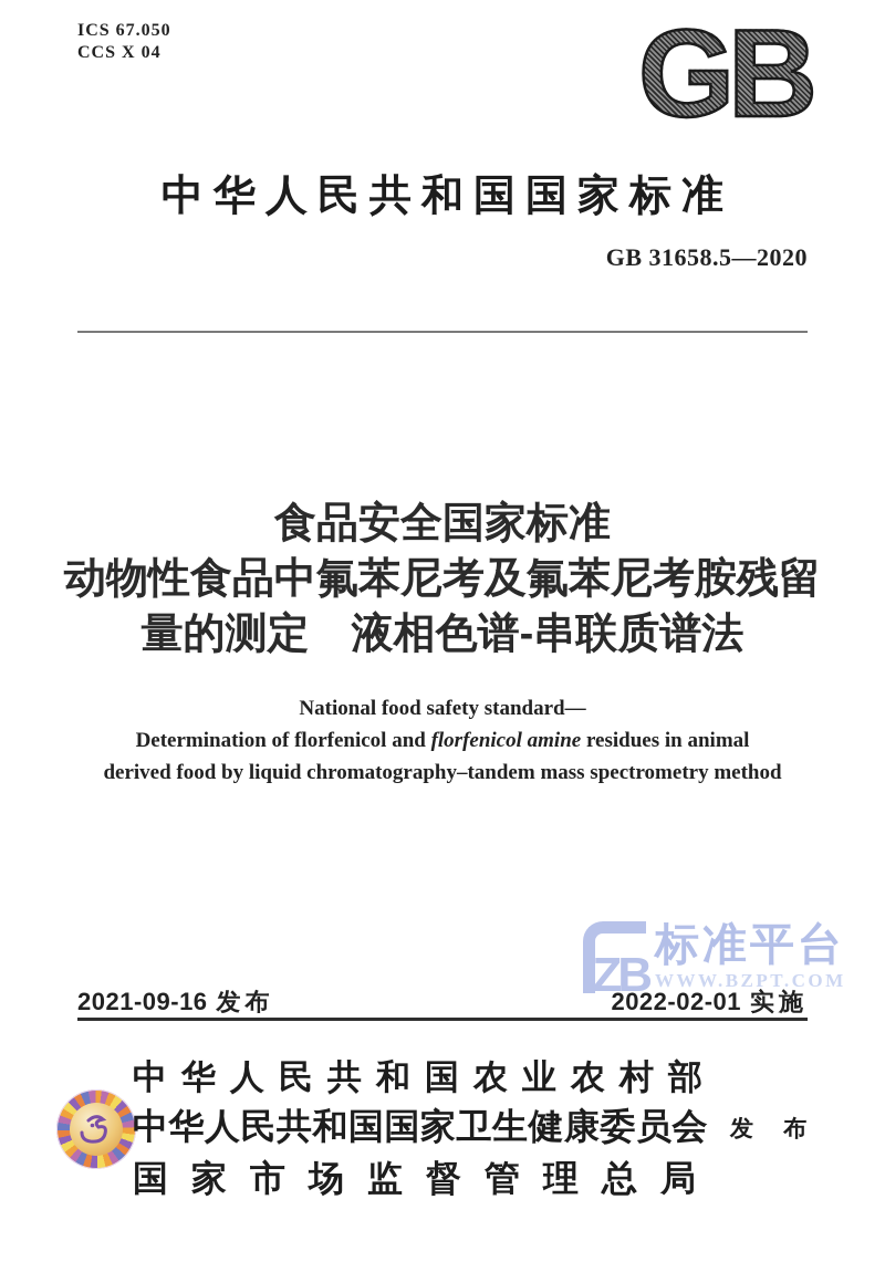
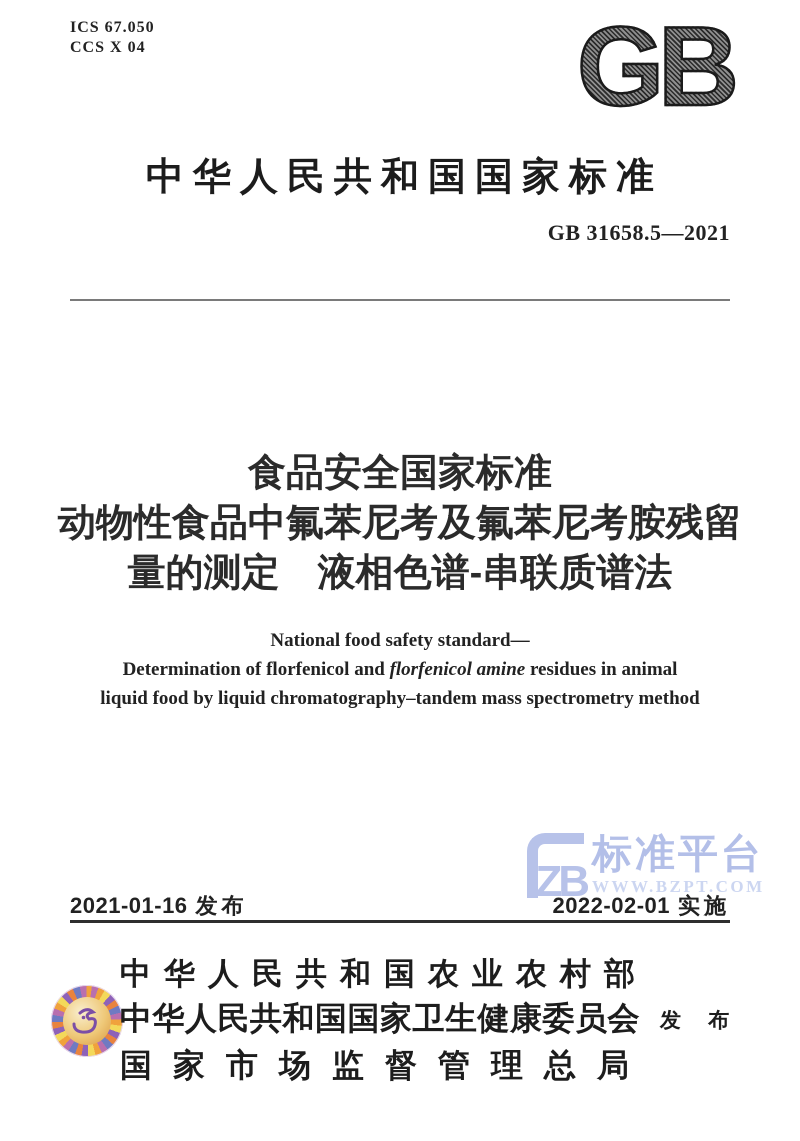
  ICS 67.050
  CCS X 04
  GB
  中华人民共和国国家标准
- GB 31658.5—2020
+ GB 31658.5—2021
  食品安全国家标准
  动物性食品中氟苯尼考及氟苯尼考胺残留
  量的测定 液相色谱-串联质谱法
  National food safety standard—
  Determination of florfenicol and florfenicol amine residues in animal
- derived food by liquid chromatography–tandem mass spectrometry method
+ liquid food by liquid chromatography–tandem mass spectrometry method
  ZB
  标准平台
  WWW.BZPT.COM
- 2021-09-16 发布
+ 2021-01-16 发布
  2022-02-01 实施
  中华人民共和国农业农村部
  中华人民共和国国家卫生健康委员会
  发 布
  国家市场监督管理总局
